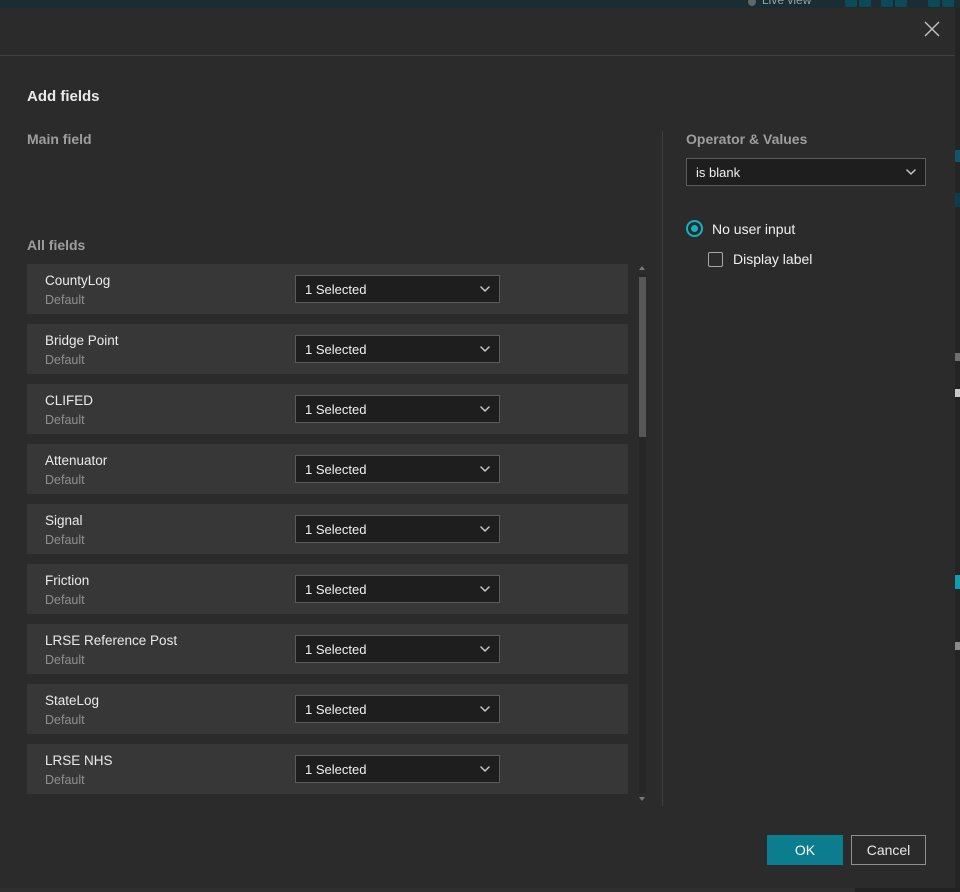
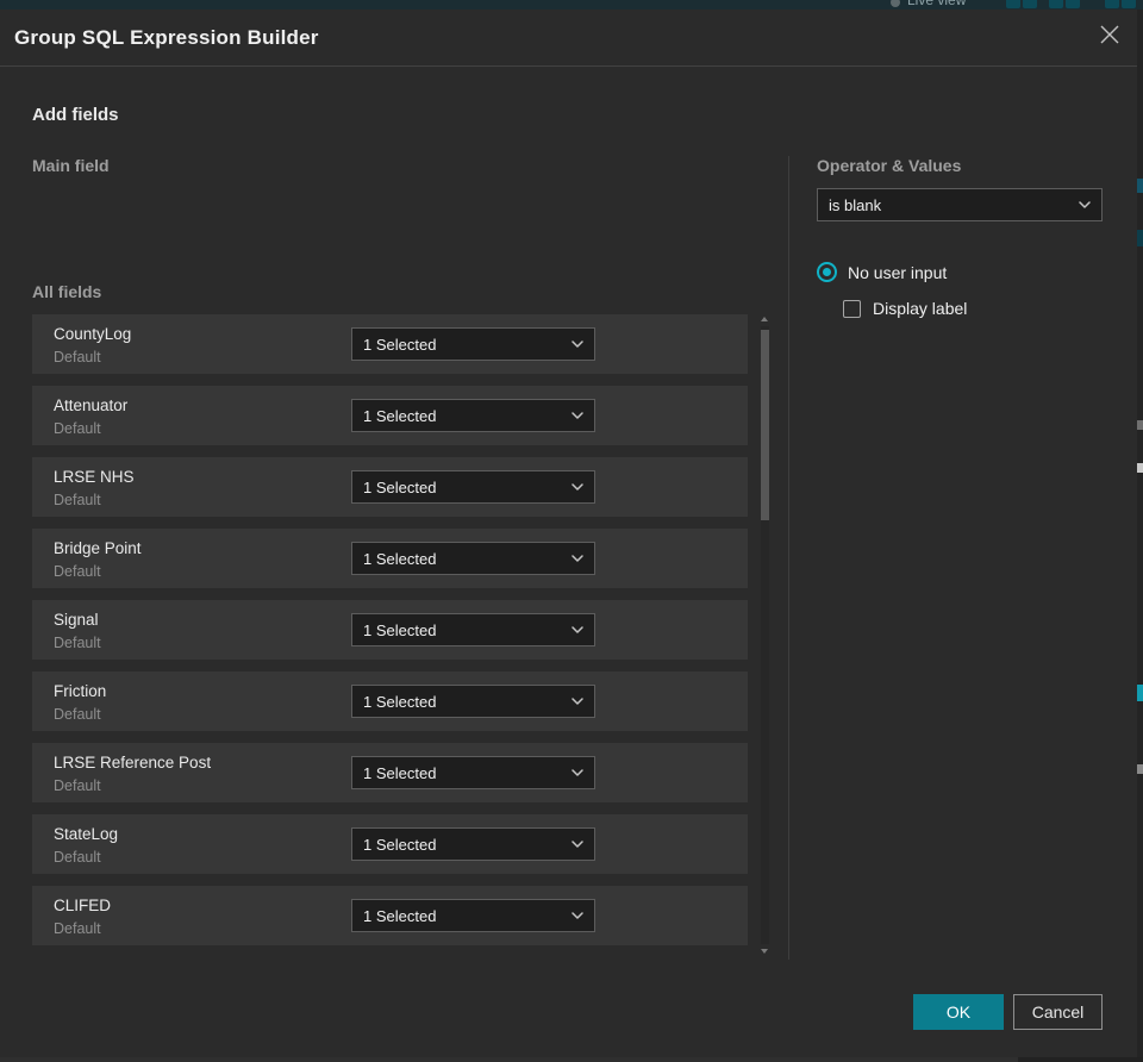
  Live view
+ Group SQL Expression Builder
  Add fields
  Main field
  All fields
  CountyLog
  Default
  1 Selected
- Bridge Point
+ Attenuator
  Default
  1 Selected
- CLIFED
+ LRSE NHS
  Default
  1 Selected
- Attenuator
+ Bridge Point
  Default
  1 Selected
  Signal
  Default
  1 Selected
  Friction
  Default
  1 Selected
  LRSE Reference Post
  Default
  1 Selected
  StateLog
  Default
  1 Selected
- LRSE NHS
+ CLIFED
  Default
  1 Selected
  Operator & Values
  is blank
  No user input
  Display label
  OK
  Cancel
